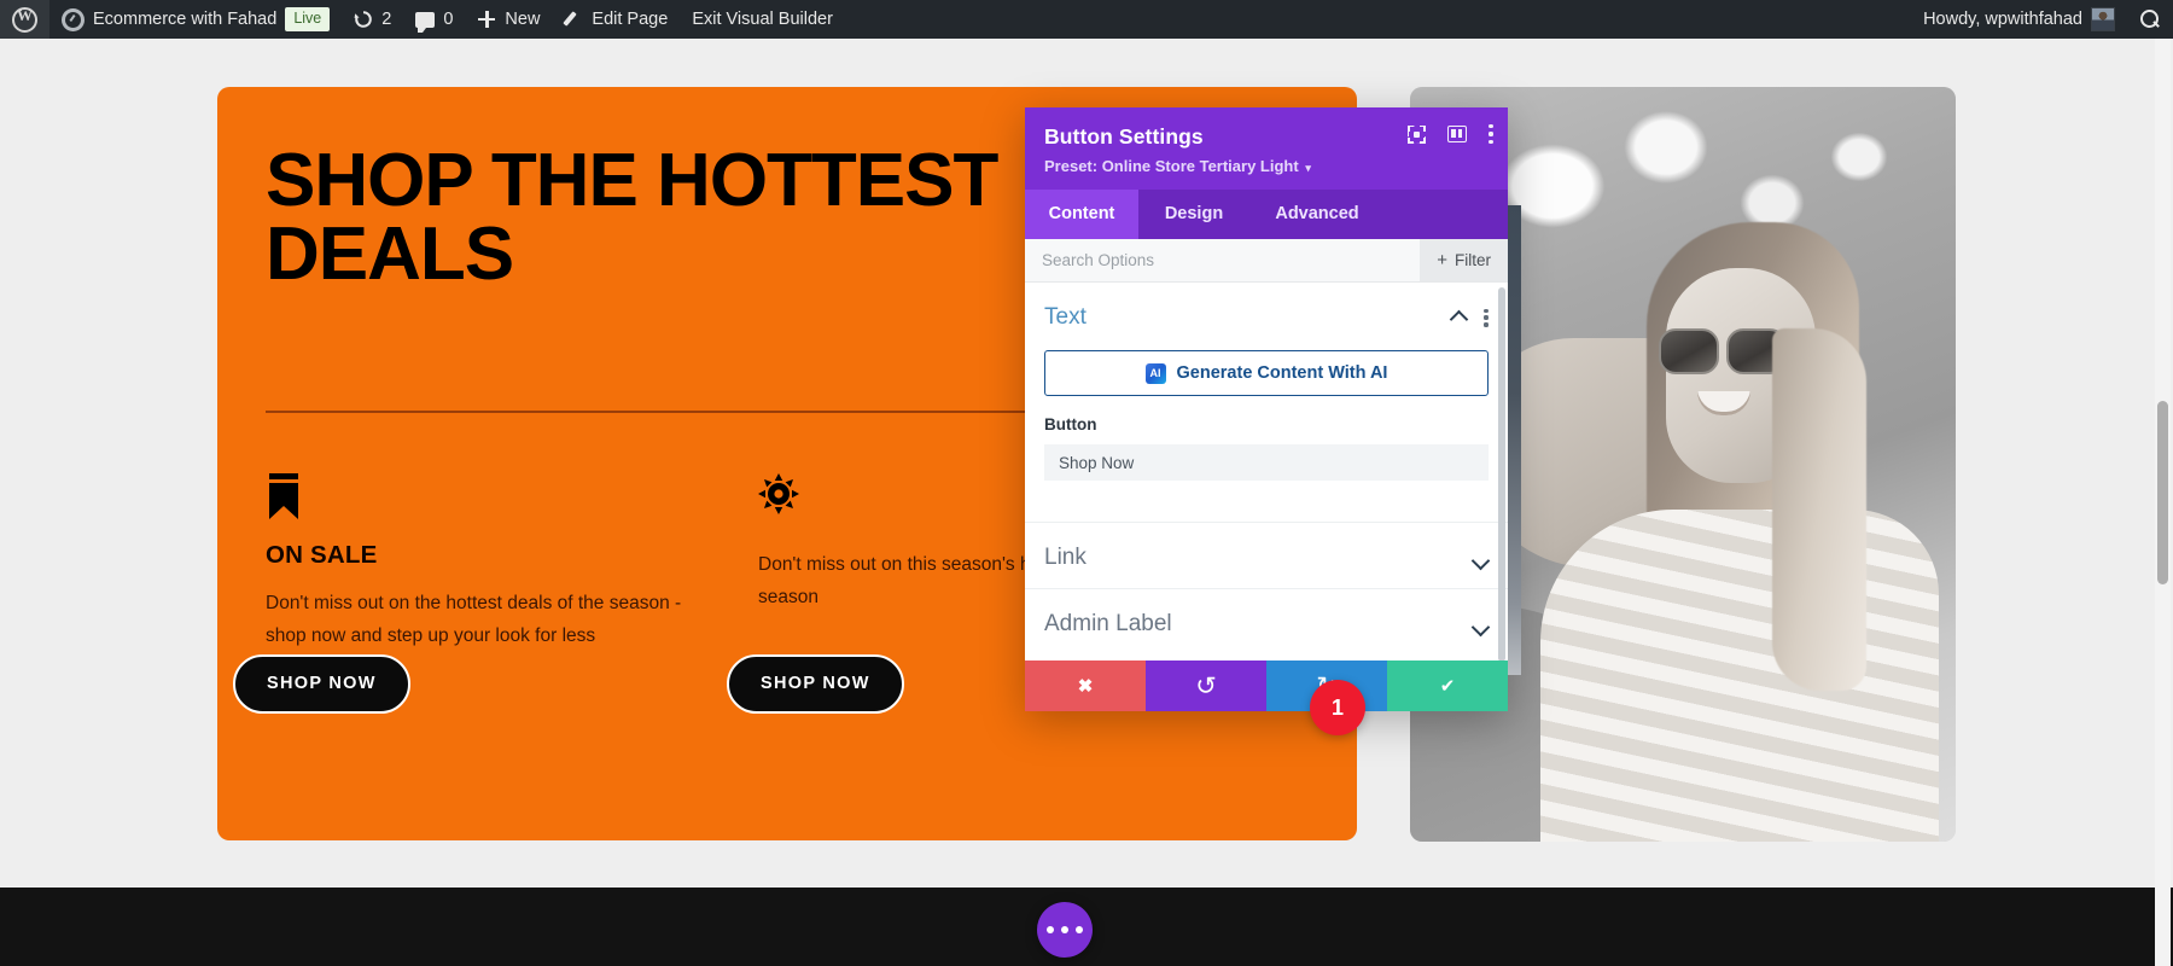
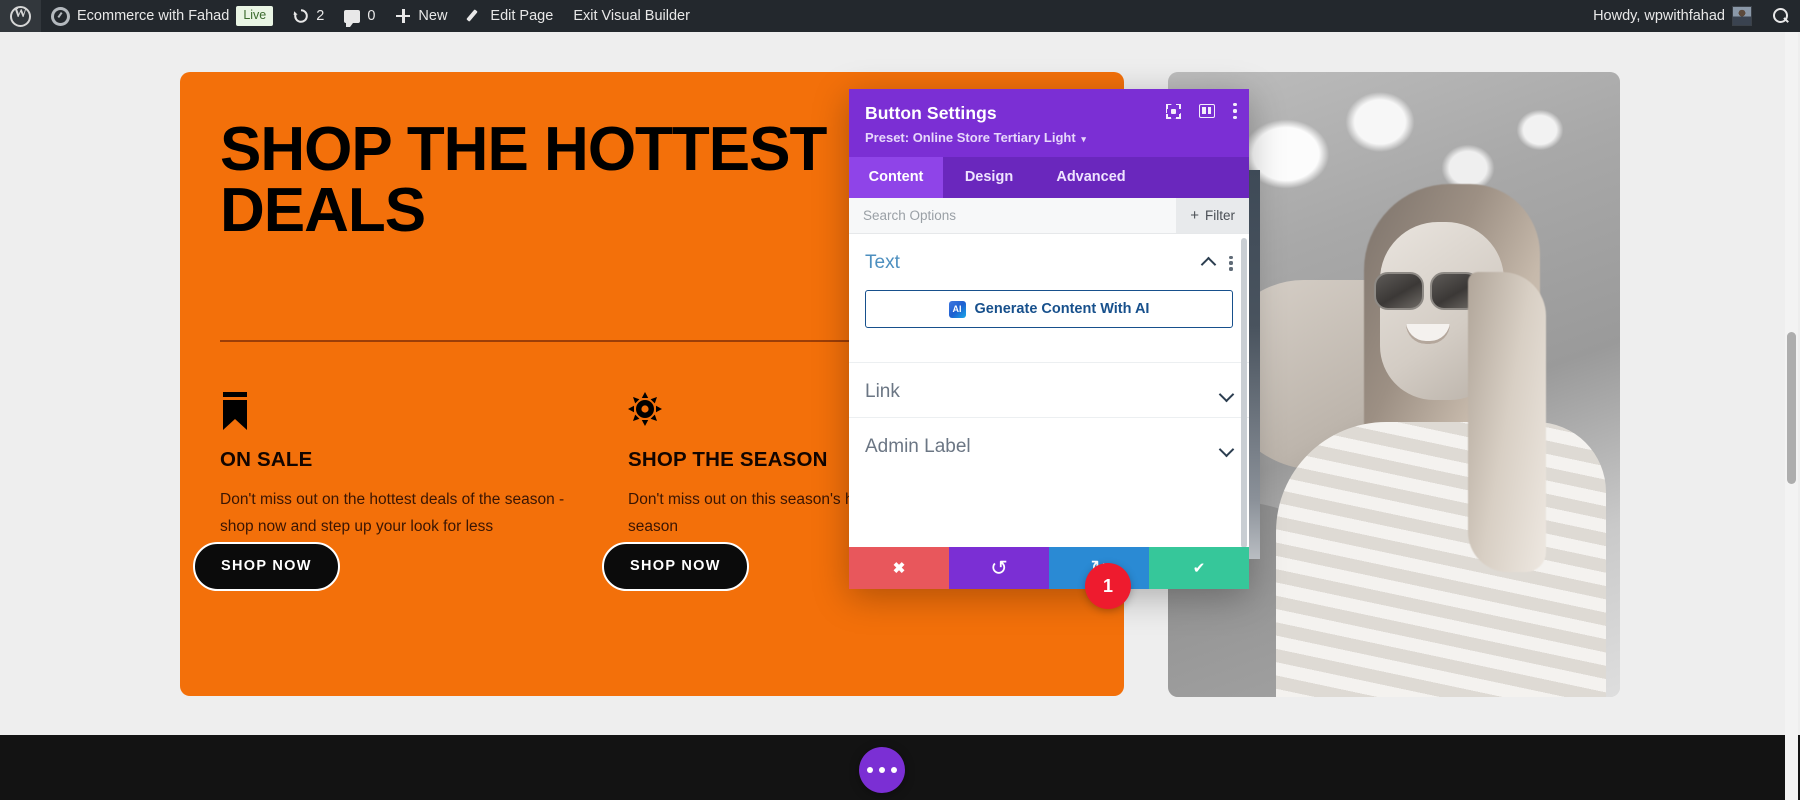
  Ecommerce with Fahad
  Live
  2
  0
  New
  Edit Page
  Exit Visual Builder
  Howdy, wpwithfahad
  SHOP THE HOTTEST
  DEALS
  ON SALE
  Don't miss out on the hottest deals of the season - shop now and step up your look for less
+ SHOP THE SEASON
  SHOP NOW
  SHOP NOW
  Button Settings
  Preset: Online Store Tertiary Light ▾
  Content
  Design
  Advanced
  Search Options
  +
  Filter
  Text
  AI
  Generate Content With AI
- Button
- Shop Now
  Link
  Admin Label
  1
